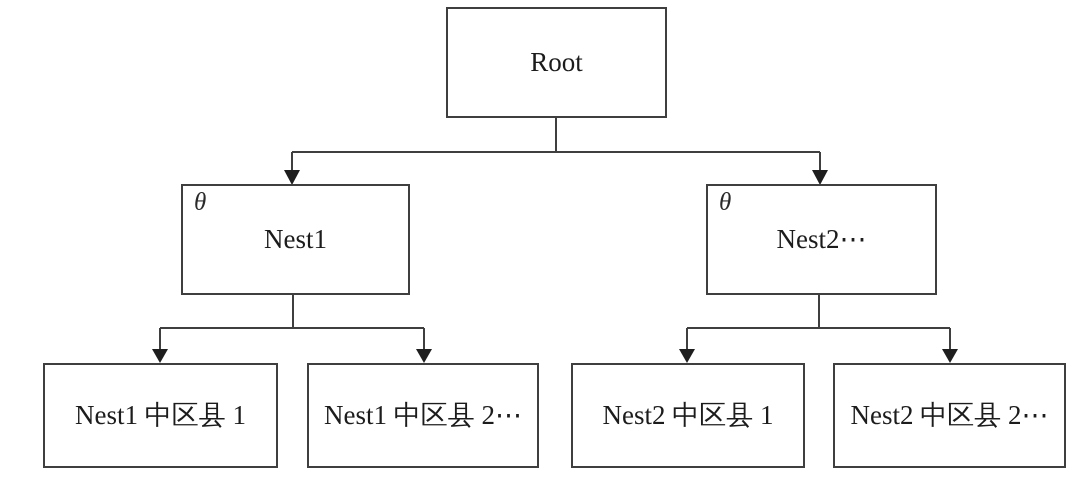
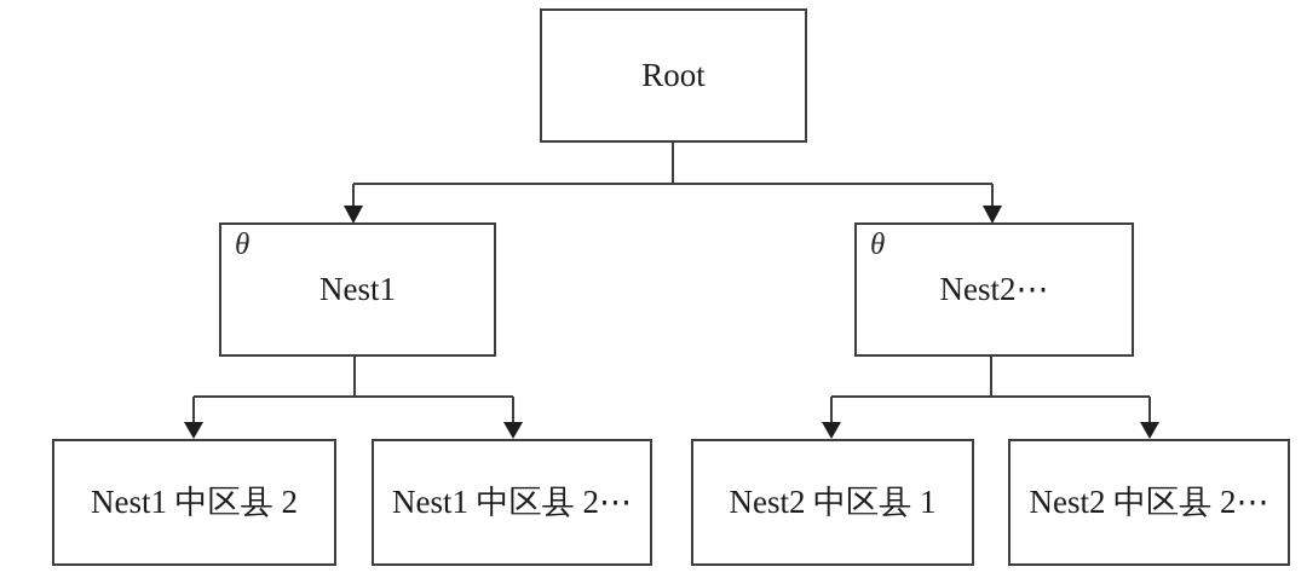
  Root
  θ
  Nest1
  θ
  Nest2⋯
- Nest1 中区县 1
+ Nest1 中区县 2
  Nest1 中区县 2⋯
  Nest2 中区县 1
  Nest2 中区县 2⋯
